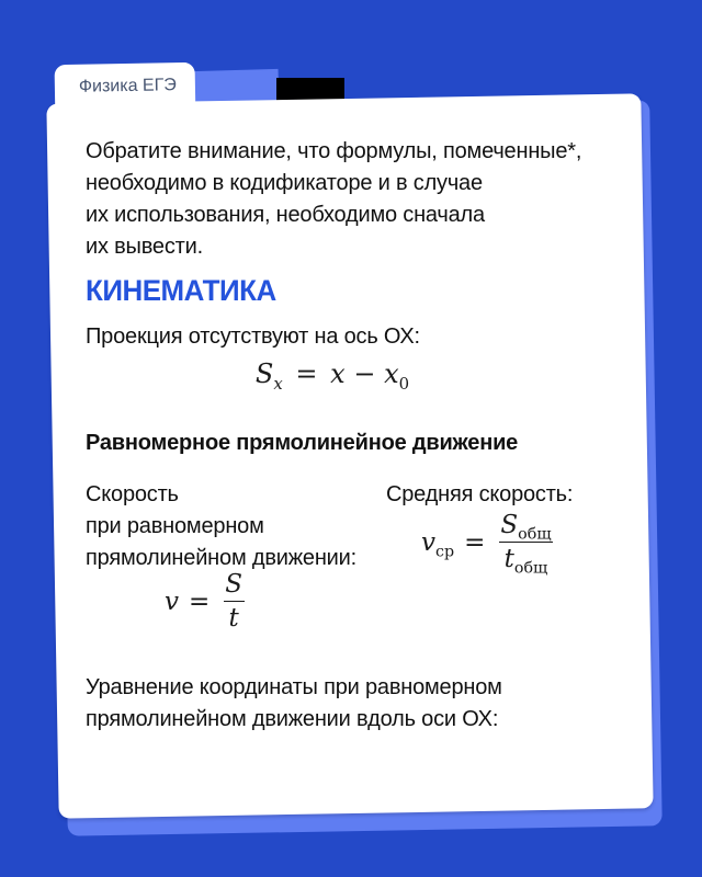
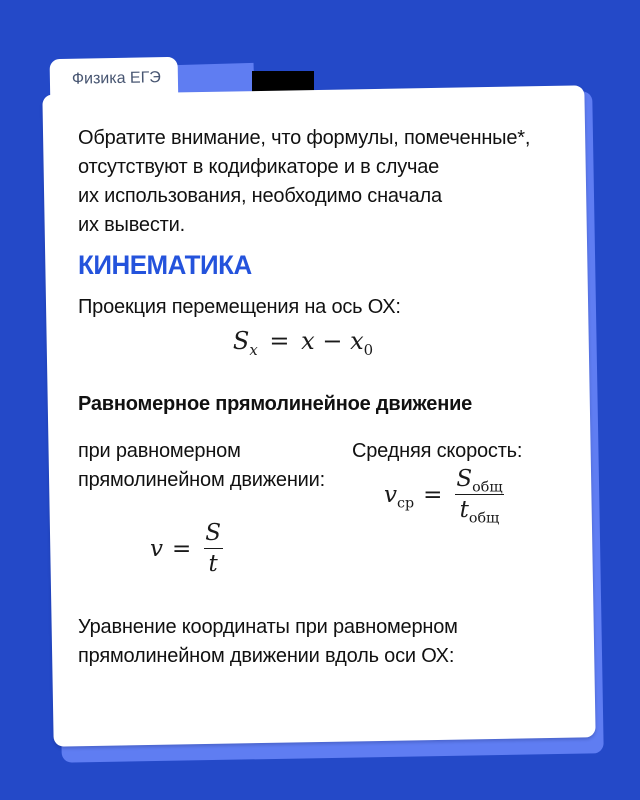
  Физика ЕГЭ
  Обратите внимание, что формулы, помеченные*,
- необходимо в кодификаторе и в случае
+ отсутствуют в кодификаторе и в случае
  их использования, необходимо сначала
  их вывести.
  КИНЕМАТИКА
- Проекция отсутствуют на ось ОХ:
+ Проекция перемещения на ось ОХ:
  Sx = x − x0
  Равномерное прямолинейное движение
- Скорость
  при равномерном
  прямолинейном движении:
  Средняя скорость:
  vср
  =
  Sобщ
  tобщ
  v
  =
  S
  t
  Уравнение координаты при равномерном
  прямолинейном движении вдоль оси ОХ:
